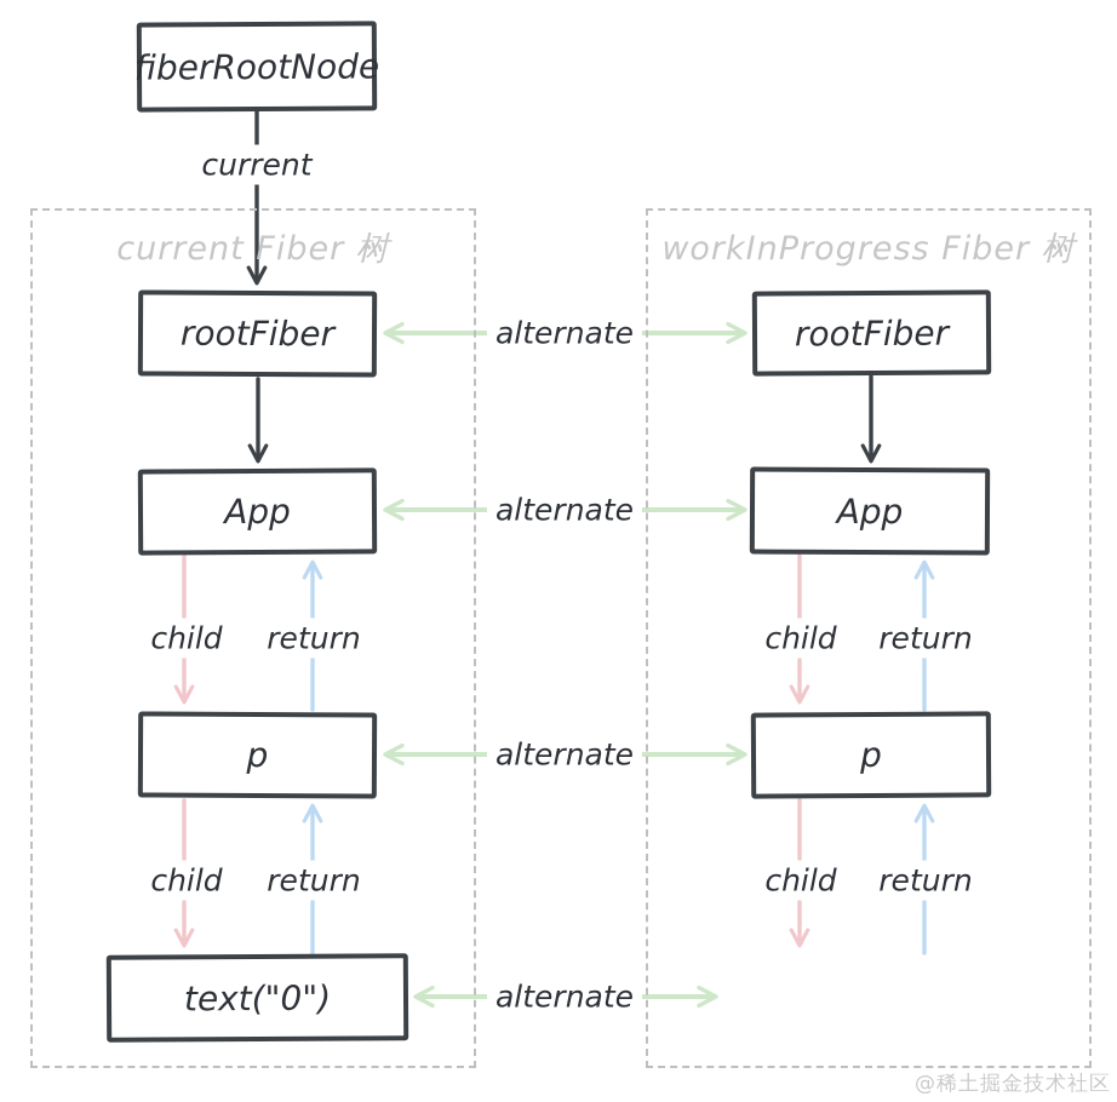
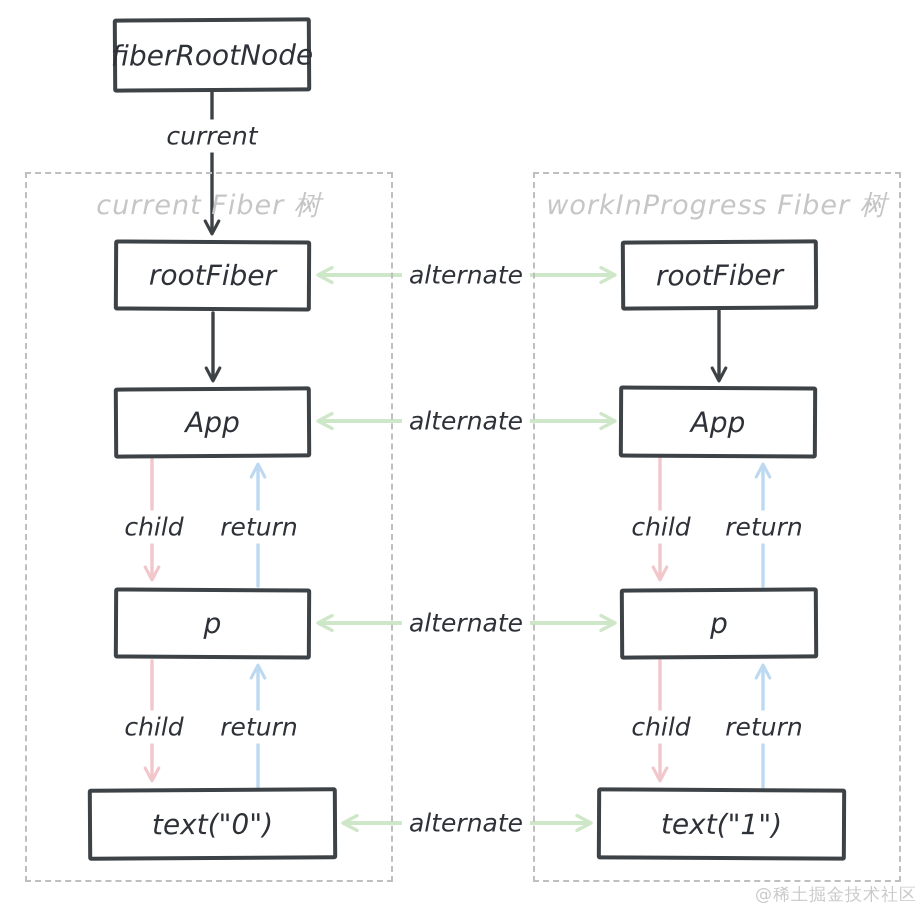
  current Fiber 树
  workInProgress Fiber 树
  fiberRootNode
  rootFiber
  App
  p
  text("0")
  rootFiber
  App
  p
+ text("1")
  current
  alternate
  alternate
  alternate
  alternate
  child
  return
  child
  return
  child
  return
  child
  return
  @稀土掘金技术社区
